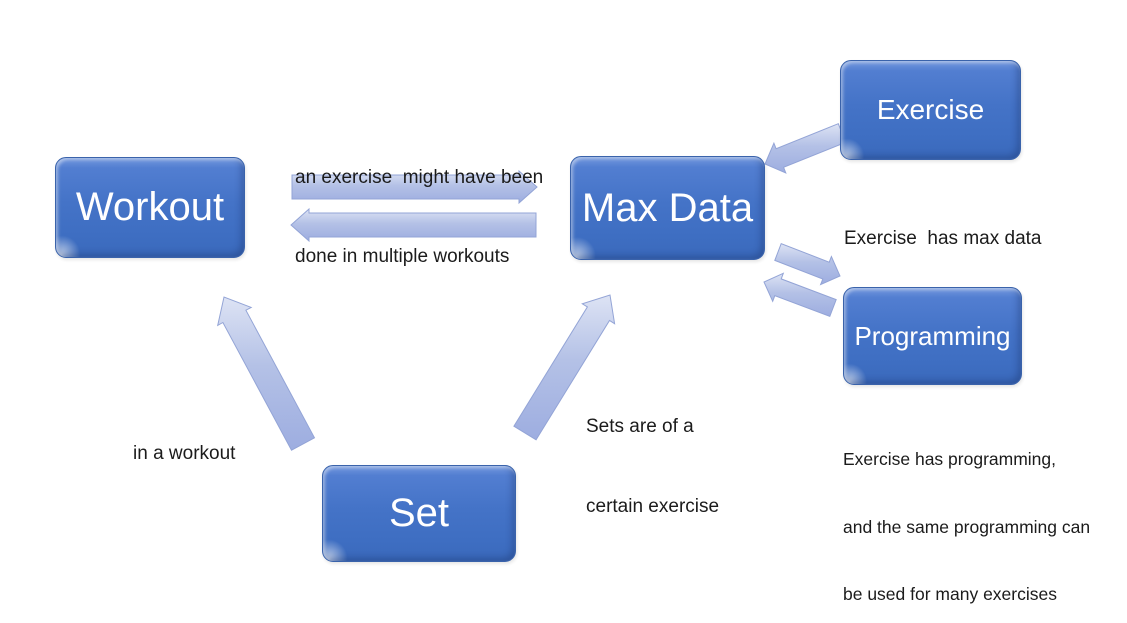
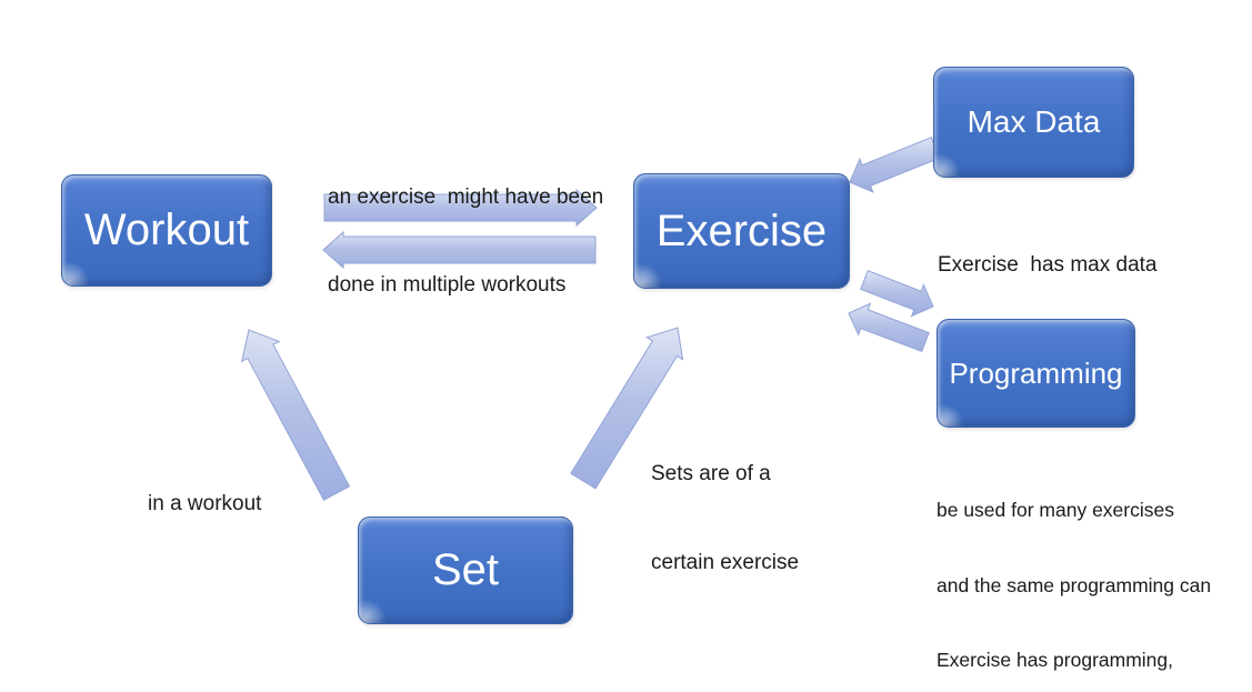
  Workout
- Max Data
+ Exercise
  Set
- Exercise
+ Max Data
  Programming
  an exercise might have been
  done in multiple workouts
  Exercise has max data
  in a workout
  Sets are of a
  certain exercise
- Exercise has programming,
+ be used for many exercises
  and the same programming can
- be used for many exercises
+ Exercise has programming,
